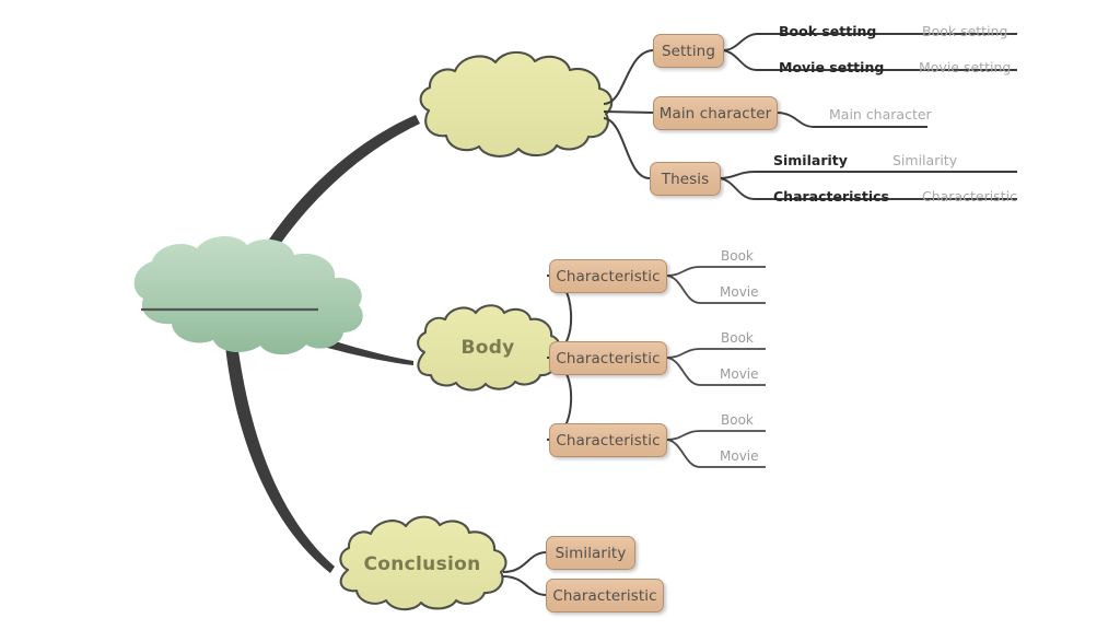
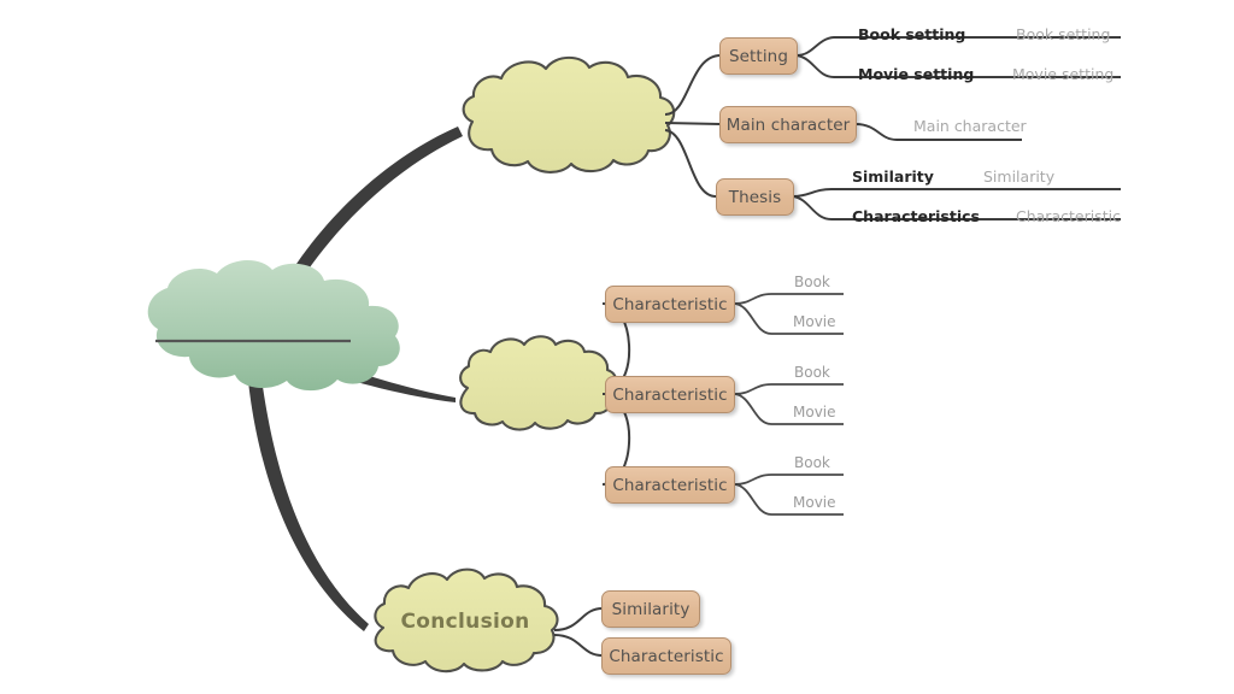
- Body
  Conclusion
  Setting
  Main character
  Thesis
  Characteristic
  Characteristic
  Characteristic
  Similarity
  Characteristic
  Book setting
  Book setting
  Movie setting
  Movie setting
  Main character
  Similarity
  Similarity
  Characteristics
  Characteristic
  Book
  Movie
  Book
  Movie
  Book
  Movie
